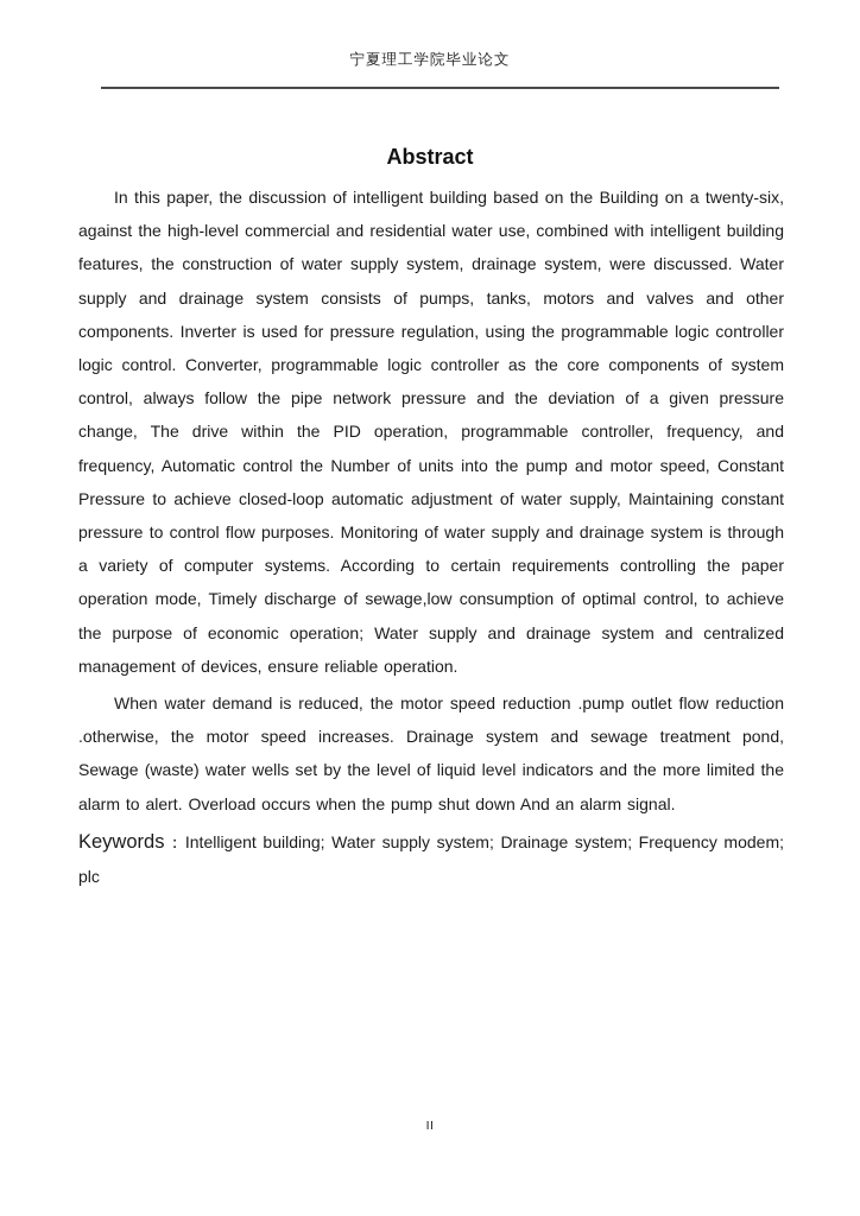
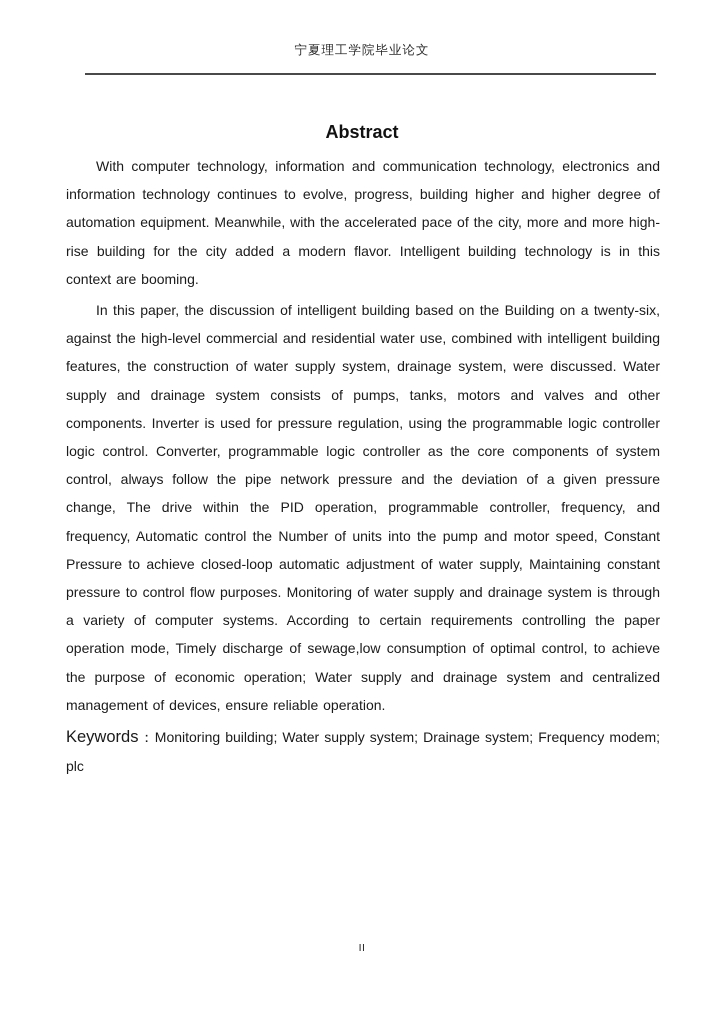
  宁夏理工学院毕业论文
  Abstract
+ With computer technology, information and communication technology, electronics and information technology continues to evolve, progress, building higher and higher degree of automation equipment. Meanwhile, with the accelerated pace of the city, more and more high-rise building for the city added a modern flavor. Intelligent building technology is in this context are booming.
  In this paper, the discussion of intelligent building based on the Building on a twenty-six, against the high-level commercial and residential water use, combined with intelligent building features, the construction of water supply system, drainage system, were discussed. Water supply and drainage system consists of pumps, tanks, motors and valves and other components. Inverter is used for pressure regulation, using the programmable logic controller logic control. Converter, programmable logic controller as the core components of system control, always follow the pipe network pressure and the deviation of a given pressure change, The drive within the PID operation, programmable controller, frequency, and frequency, Automatic control the Number of units into the pump and motor speed, Constant Pressure to achieve closed-loop automatic adjustment of water supply, Maintaining constant pressure to control flow purposes. Monitoring of water supply and drainage system is through a variety of computer systems. According to certain requirements controlling the paper operation mode, Timely discharge of sewage,low consumption of optimal control, to achieve the purpose of economic operation; Water supply and drainage system and centralized management of devices, ensure reliable operation.
- When water demand is reduced, the motor speed reduction .pump outlet flow reduction .otherwise, the motor speed increases. Drainage system and sewage treatment pond, Sewage (waste) water wells set by the level of liquid level indicators and the more limited the alarm to alert. Overload occurs when the pump shut down And an alarm signal.
- Keywords：Intelligent building; Water supply system; Drainage system; Frequency modem; plc
+ Keywords：Monitoring building; Water supply system; Drainage system; Frequency modem; plc
  II
